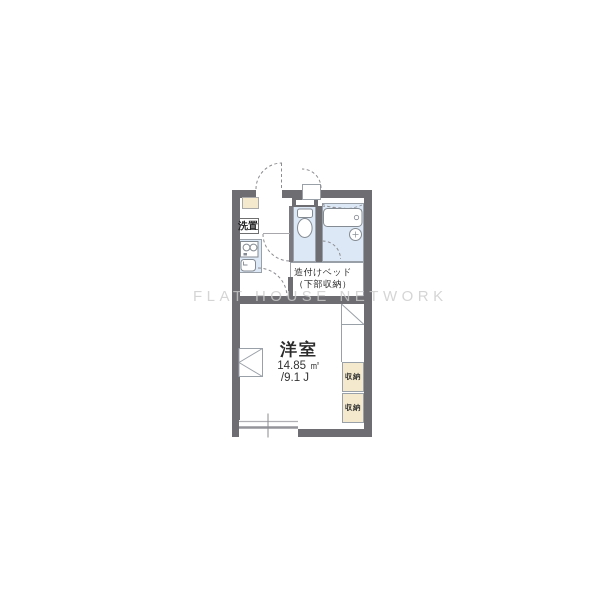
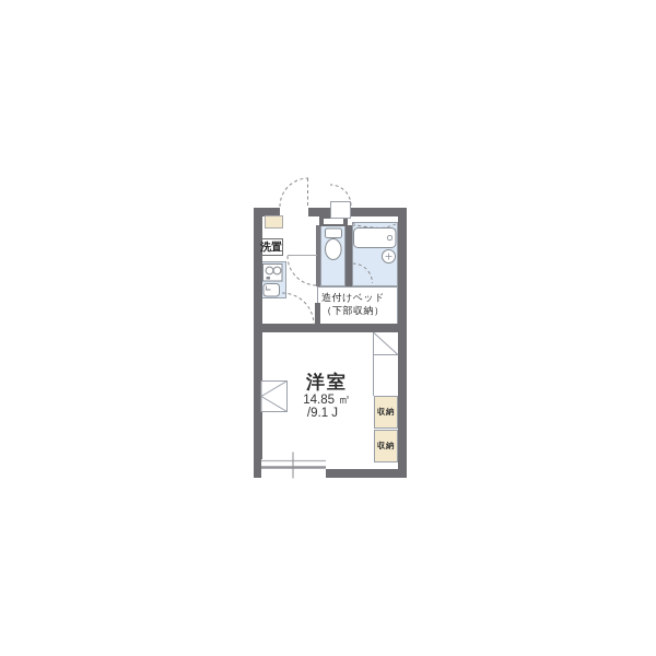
  洗置
  洋室
  14.85 ㎡
  /9.1 J
  造付けベッド
  （下部収納）
  収納
  収納
- FLAT HOUSE NETWORK
